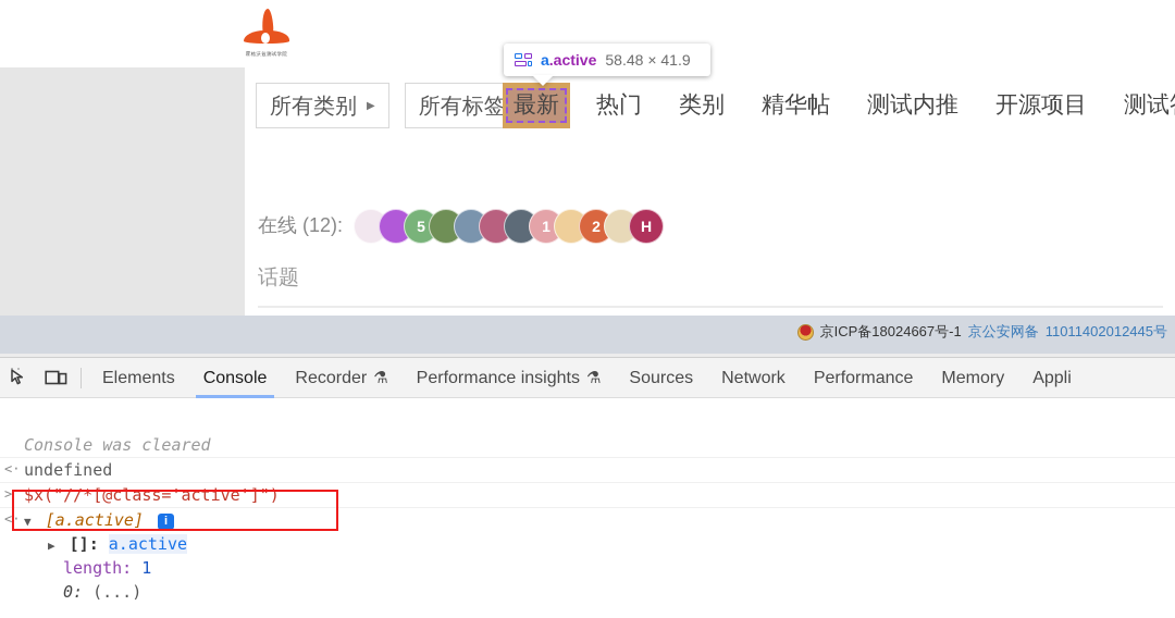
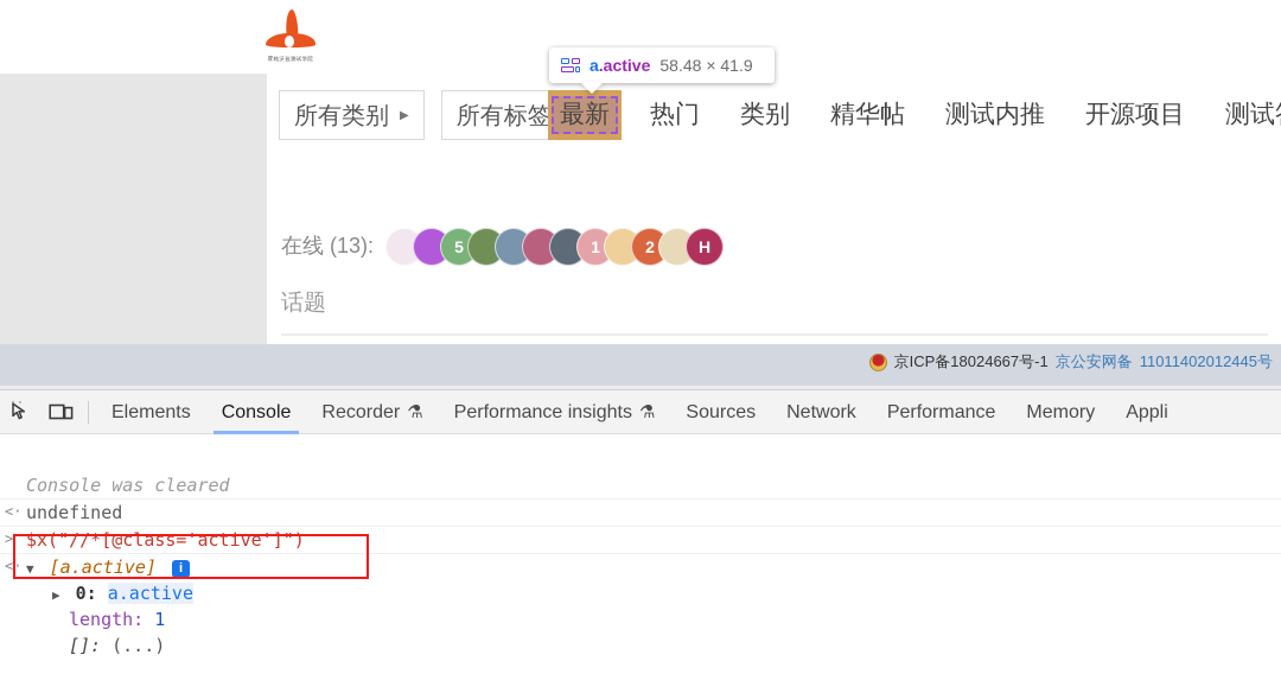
  所有类别
  ▶
  所有标签
  最新
  热门
  类别
  精华帖
  测试内推
  开源项目
- 在线 (12):
+ 在线 (13):
  5
  1
  2
  H
  话题
  京ICP备18024667号-1
  京公安网备
  11011402012445号
  a.active
  58.48 × 41.9
  Elements
  Console
  Recorder
  ⚗
  Performance insights
  ⚗
  Sources
  Network
  Performance
  Memory
  Appli
  Console was cleared
  <·
  undefined
  >
  $x("//*[@class='active']")
  <·
  ▼ [a.active] i
- ▶ []: a.active
+ ▶ 0: a.active
  length: 1
- 0: (...)
+ []: (...)
